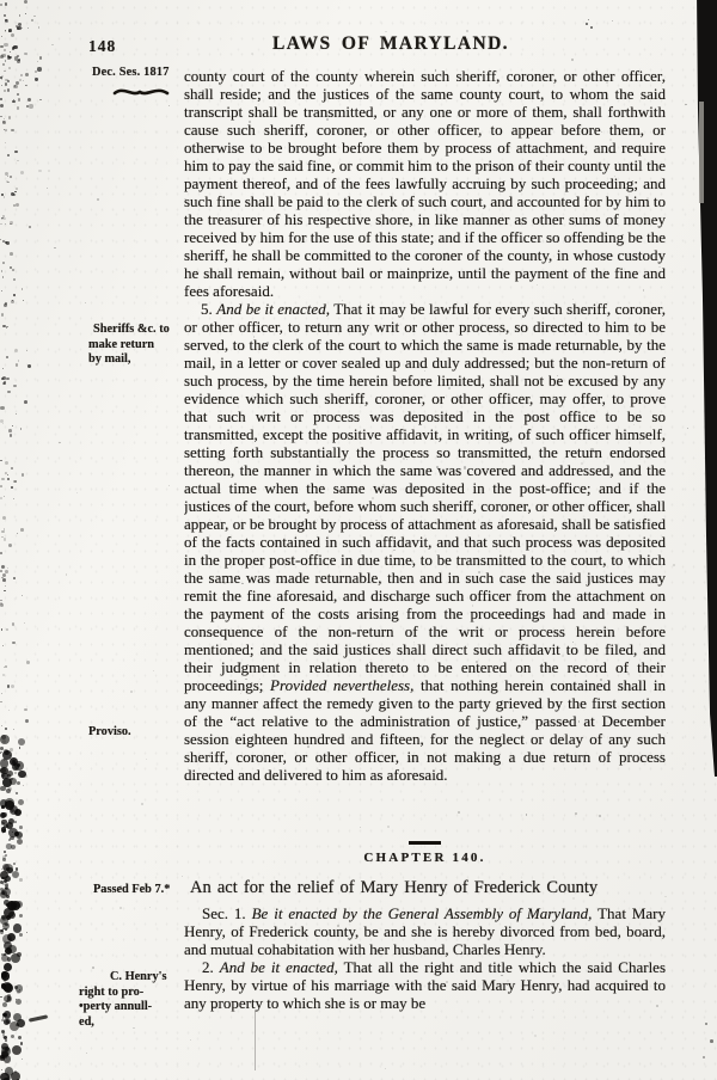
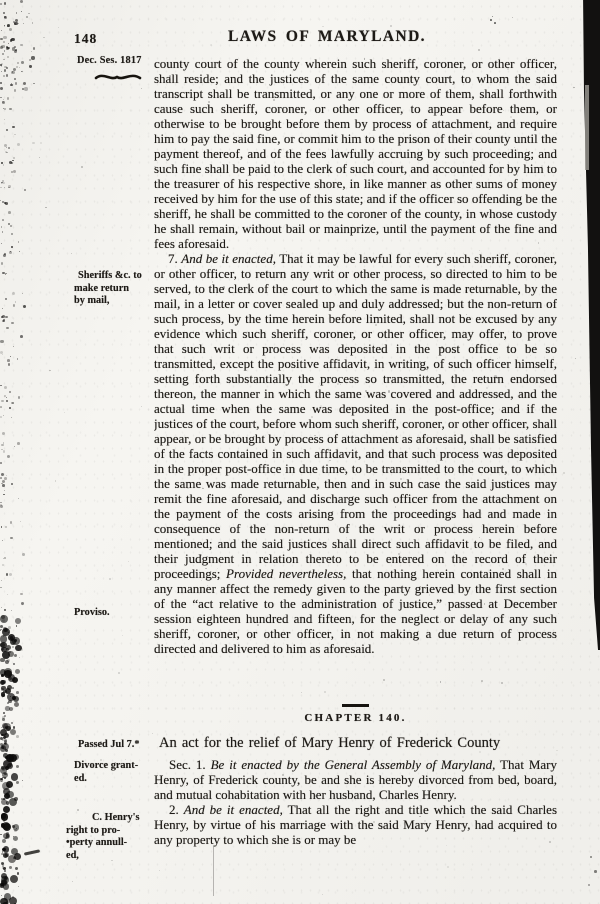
  148
  LAWS OF MARYLAND.
  Dec. Ses. 1817
  Sheriffs &c. to
  make return
  by mail,
  Proviso.
- Passed Feb 7.*
+ Passed Jul 7.*
+ Divorce grant-
+ ed.
  C. Henry's
  right to pro-
  •perty annull-
  ed,
  county court of the county wherein such sheriff, coroner, or other officer, shall reside; and the justices of the same county court, to whom the said transcript shall be transmitted, or any one or more of them, shall forthwith cause such sheriff, coroner, or other officer, to appear before them, or otherwise to be brought before them by process of attachment, and require him to pay the said fine, or commit him to the prison of their county until the payment thereof, and of the fees lawfully accruing by such proceeding; and such fine shall be paid to the clerk of such court, and accounted for by him to the treasurer of his respective shore, in like manner as other sums of money received by him for the use of this state; and if the officer so offending be the sheriff, he shall be committed to the coroner of the county, in whose custody he shall remain, without bail or mainprize, until the payment of the fine and fees aforesaid.
- 5. And be it enacted, That it may be lawful for every such sheriff, coroner, or other officer, to return any writ or other process, so directed to him to be served, to the clerk of the court to which the same is made returnable, by the mail, in a letter or cover sealed up and duly addressed; but the non-return of such process, by the time herein before limited, shall not be excused by any evidence which such sheriff, coroner, or other officer, may offer, to prove that such writ or process was deposited in the post office to be so transmitted, except the positive affidavit, in writing, of such officer himself, setting forth substantially the process so transmitted, the return endorsed thereon, the manner in which the same was covered and addressed, and the actual time when the same was deposited in the post-office; and if the justices of the court, before whom such sheriff, coroner, or other officer, shall appear, or be brought by process of attachment as aforesaid, shall be satisfied of the facts contained in such affidavit, and that such process was deposited in the proper post-office in due time, to be transmitted to the court, to which the same was made returnable, then and in such case the said justices may remit the fine aforesaid, and discharge such officer from the attachment on the payment of the costs arising from the proceedings had and made in consequence of the non-return of the writ or process herein before mentioned; and the said justices shall direct such affidavit to be filed, and their judgment in relation thereto to be entered on the record of their proceedings; Provided nevertheless, that nothing herein contained shall in any manner affect the remedy given to the party grieved by the first section of the “act relative to the administration of justice,” passed at December session eighteen hundred and fifteen, for the neglect or delay of any such sheriff, coroner, or other officer, in not making a due return of process directed and delivered to him as aforesaid.
+ 7. And be it enacted, That it may be lawful for every such sheriff, coroner, or other officer, to return any writ or other process, so directed to him to be served, to the clerk of the court to which the same is made returnable, by the mail, in a letter or cover sealed up and duly addressed; but the non-return of such process, by the time herein before limited, shall not be excused by any evidence which such sheriff, coroner, or other officer, may offer, to prove that such writ or process was deposited in the post office to be so transmitted, except the positive affidavit, in writing, of such officer himself, setting forth substantially the process so transmitted, the return endorsed thereon, the manner in which the same was covered and addressed, and the actual time when the same was deposited in the post-office; and if the justices of the court, before whom such sheriff, coroner, or other officer, shall appear, or be brought by process of attachment as aforesaid, shall be satisfied of the facts contained in such affidavit, and that such process was deposited in the proper post-office in due time, to be transmitted to the court, to which the same was made returnable, then and in such case the said justices may remit the fine aforesaid, and discharge such officer from the attachment on the payment of the costs arising from the proceedings had and made in consequence of the non-return of the writ or process herein before mentioned; and the said justices shall direct such affidavit to be filed, and their judgment in relation thereto to be entered on the record of their proceedings; Provided nevertheless, that nothing herein contained shall in any manner affect the remedy given to the party grieved by the first section of the “act relative to the administration of justice,” passed at December session eighteen hundred and fifteen, for the neglect or delay of any such sheriff, coroner, or other officer, in not making a due return of process directed and delivered to him as aforesaid.
  CHAPTER 140.
  An act for the relief of Mary Henry of Frederick County
  Sec. 1. Be it enacted by the General Assembly of Maryland, That Mary Henry, of Frederick county, be and she is hereby divorced from bed, board, and mutual cohabitation with her husband, Charles Henry.
  2. And be it enacted, That all the right and title which the said Charles Henry, by virtue of his marriage with the said Mary Henry, had acquired to any property to which she is or may be
